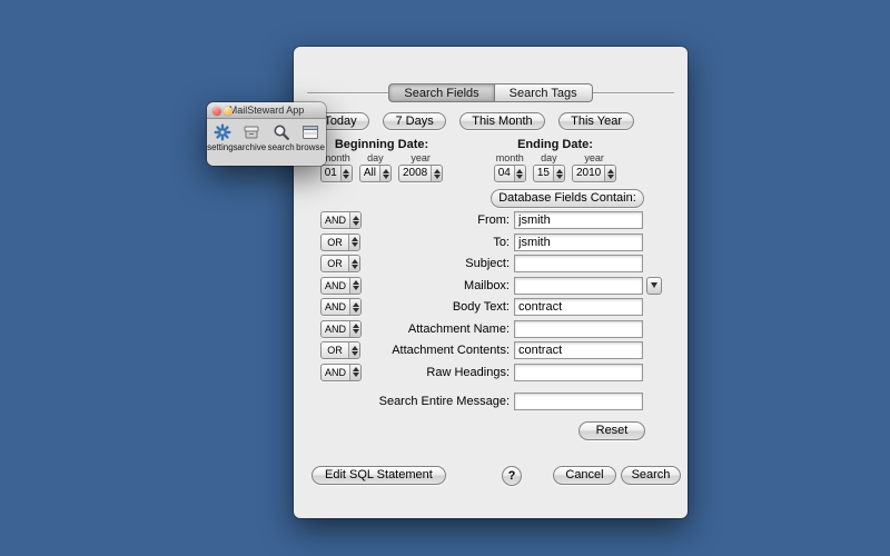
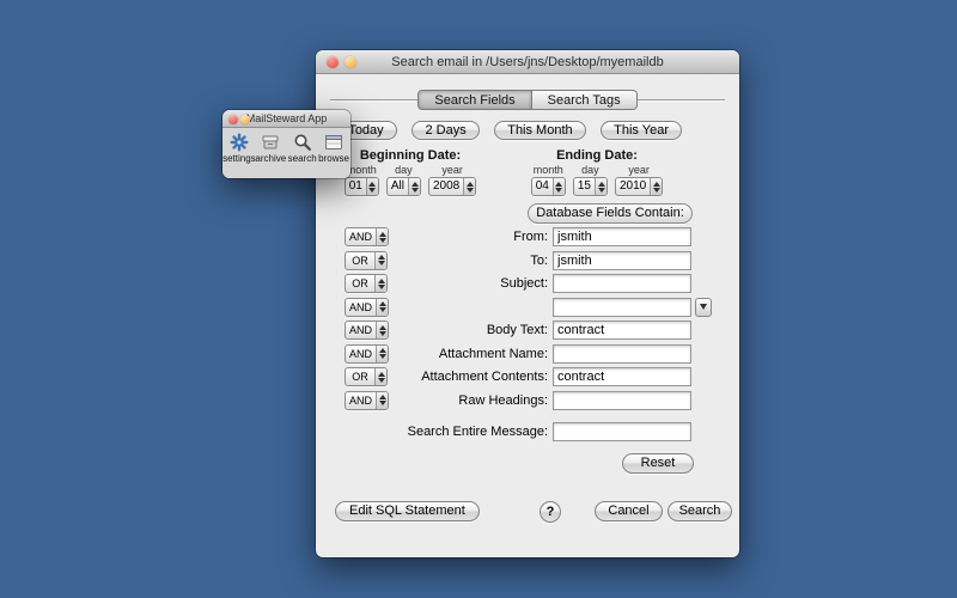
+ Search email in /Users/jns/Desktop/myemaildb
  Search Fields
  Search Tags
  Today
- 7 Days
+ 2 Days
  This Month
  This Year
  Beginning Date:
  month
  01
  day
  All
  year
  2008
  Ending Date:
  month
  04
  day
  15
  year
  2010
  Database Fields Contain:
  AND
  From:
  jsmith
  OR
  To:
  jsmith
  OR
  Subject:
  AND
- Mailbox:
  AND
  Body Text:
  contract
  AND
  Attachment Name:
  OR
  Attachment Contents:
  contract
  AND
  Raw Headings:
  Search Entire Message:
  Reset
  Edit SQL Statement
  ?
  Cancel
  Search
  MailSteward App
  settings
  archive
  search
  browse
